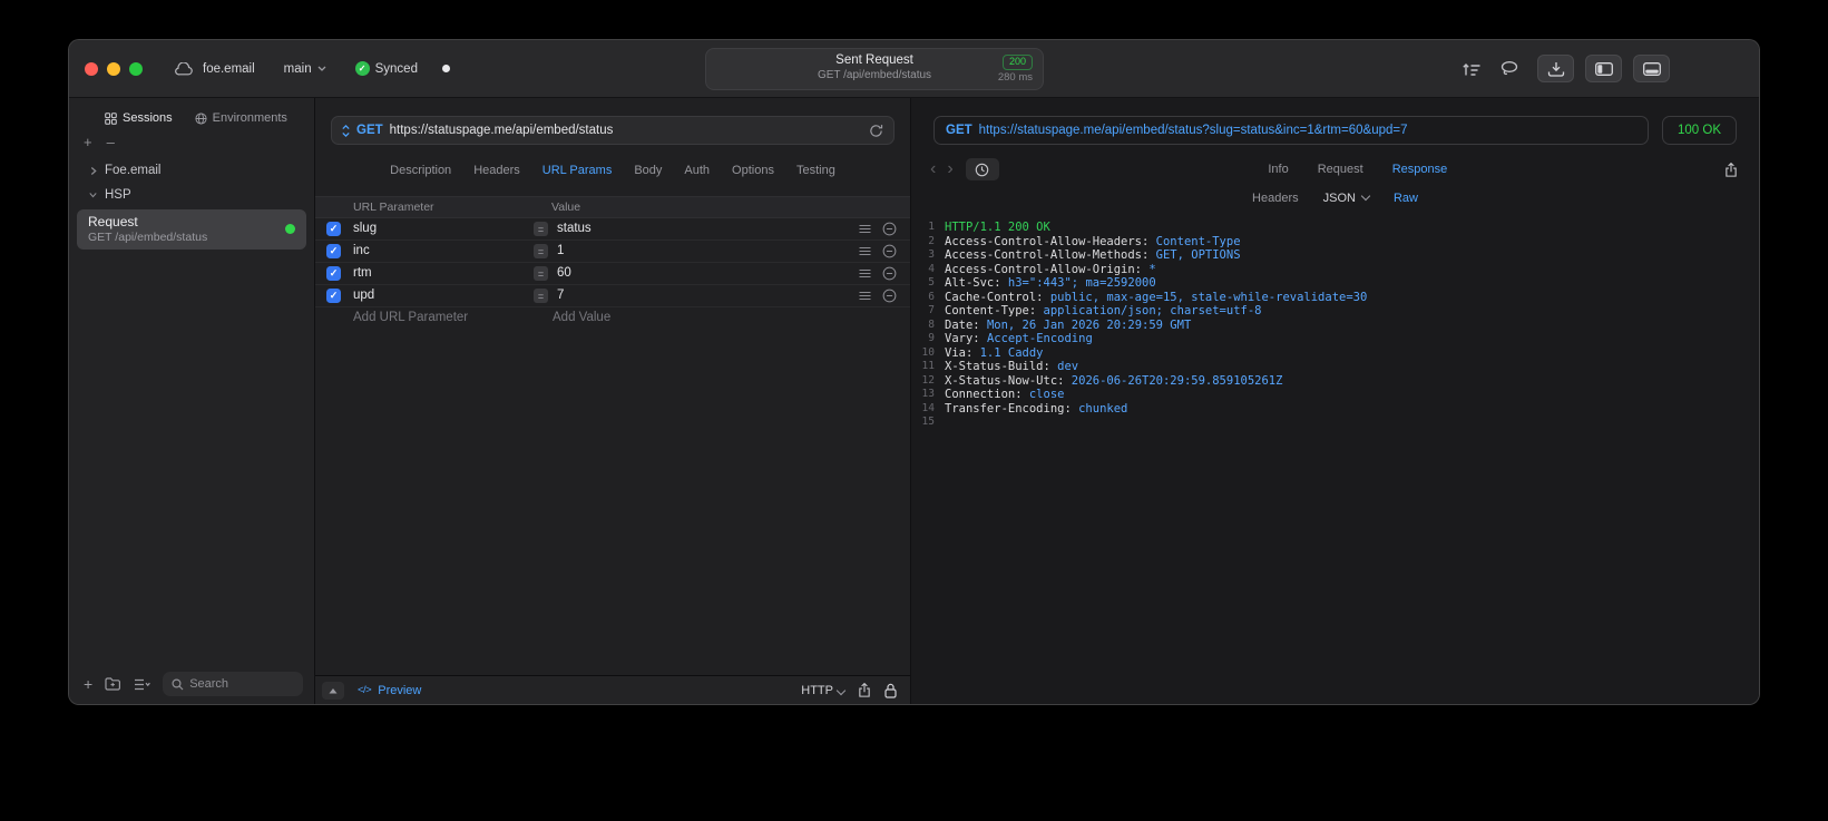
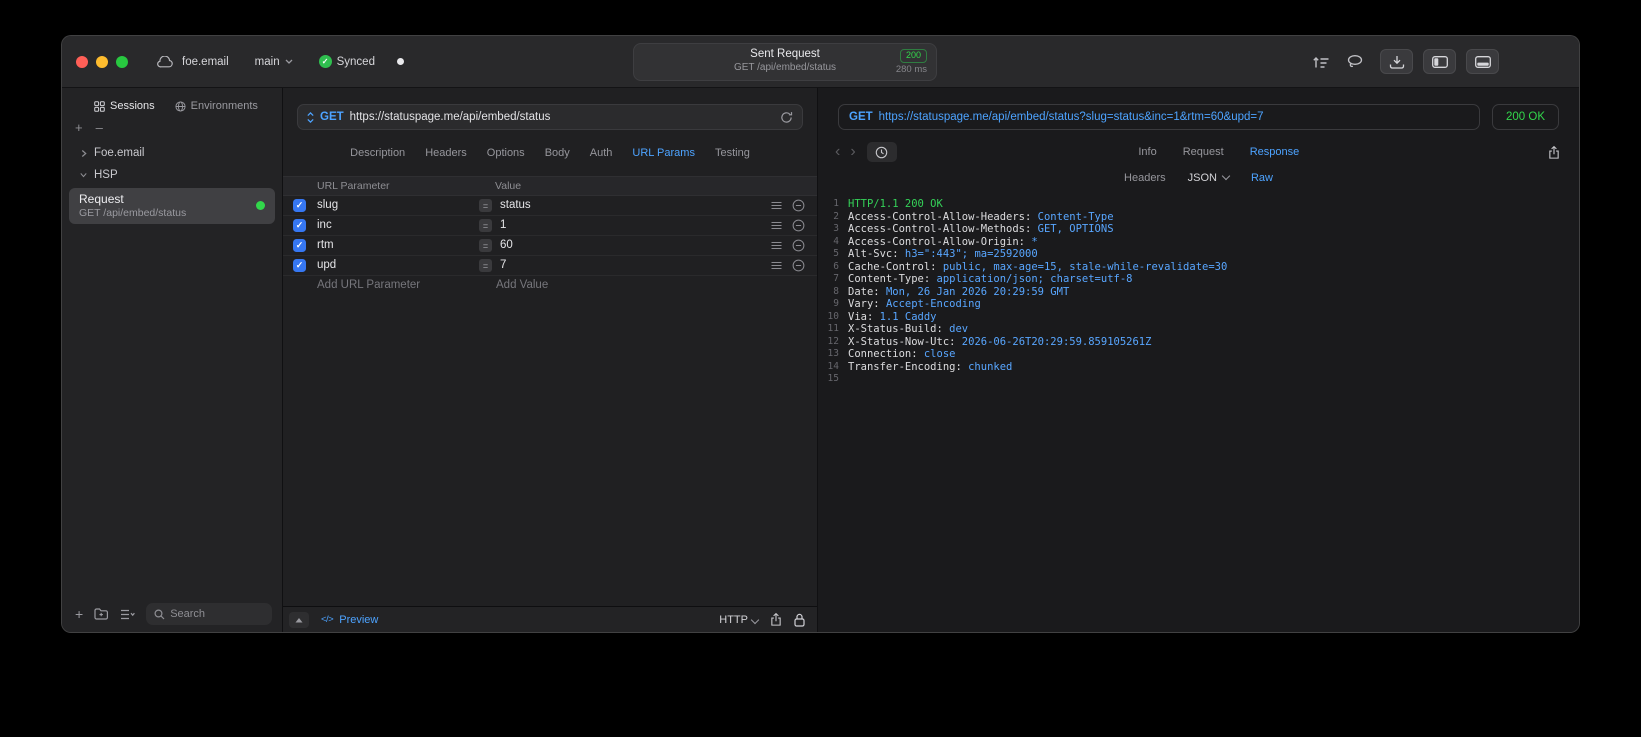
  foe.email
  main
  Synced
  Sent Request
  200
  GET /api/embed/status
  280 ms
  Sessions
  Environments
  +
  –
  Foe.email
  HSP
  Request
  GET /api/embed/status
  +
  Search
  GET
  https://statuspage.me/api/embed/status
  Description
  Headers
- URL Params
+ Options
  Body
  Auth
- Options
+ URL Params
  Testing
  URL Parameter
  Value
  slug
  =
  status
  inc
  =
  1
  rtm
  =
  60
  upd
  =
  7
  Add URL Parameter
  Add Value
  </>
  Preview
  HTTP
  GET
  https://statuspage.me/api/embed/status?slug=status&inc=1&rtm=60&upd=7
- 100 OK
+ 200 OK
  ‹
  ›
  Info
  Request
  Response
  Headers
  JSON
  Raw
  1
  HTTP/1.1 200 OK
  2
  Access-Control-Allow-Headers: Content-Type
  3
  Access-Control-Allow-Methods: GET, OPTIONS
  4
  Access-Control-Allow-Origin: *
  5
  Alt-Svc: h3=":443"; ma=2592000
  6
  Cache-Control: public, max-age=15, stale-while-revalidate=30
  7
  Content-Type: application/json; charset=utf-8
  8
  Date: Mon, 26 Jan 2026 20:29:59 GMT
  9
  Vary: Accept-Encoding
  10
  Via: 1.1 Caddy
  11
  X-Status-Build: dev
  12
  X-Status-Now-Utc: 2026-06-26T20:29:59.859105261Z
  13
  Connection: close
  14
  Transfer-Encoding: chunked
  15
